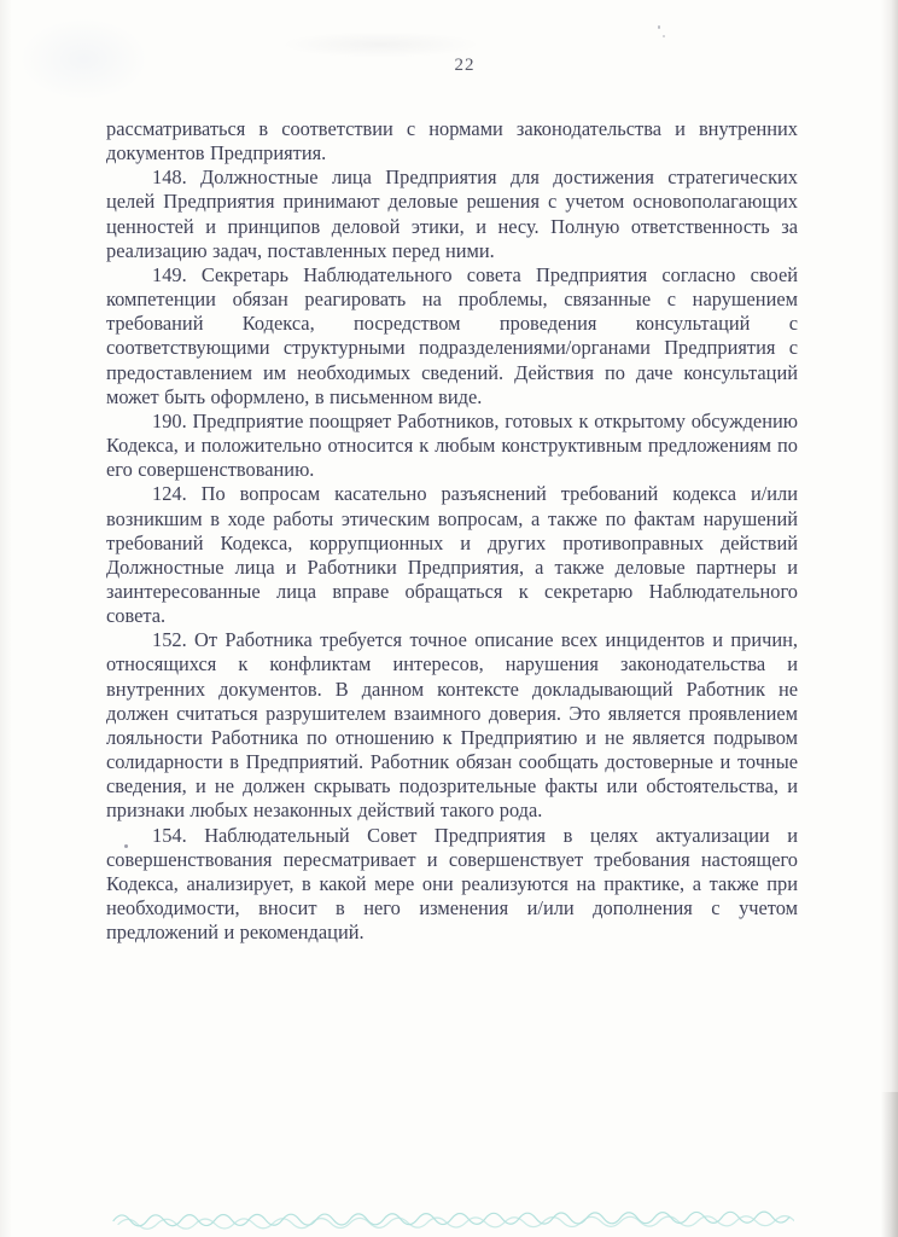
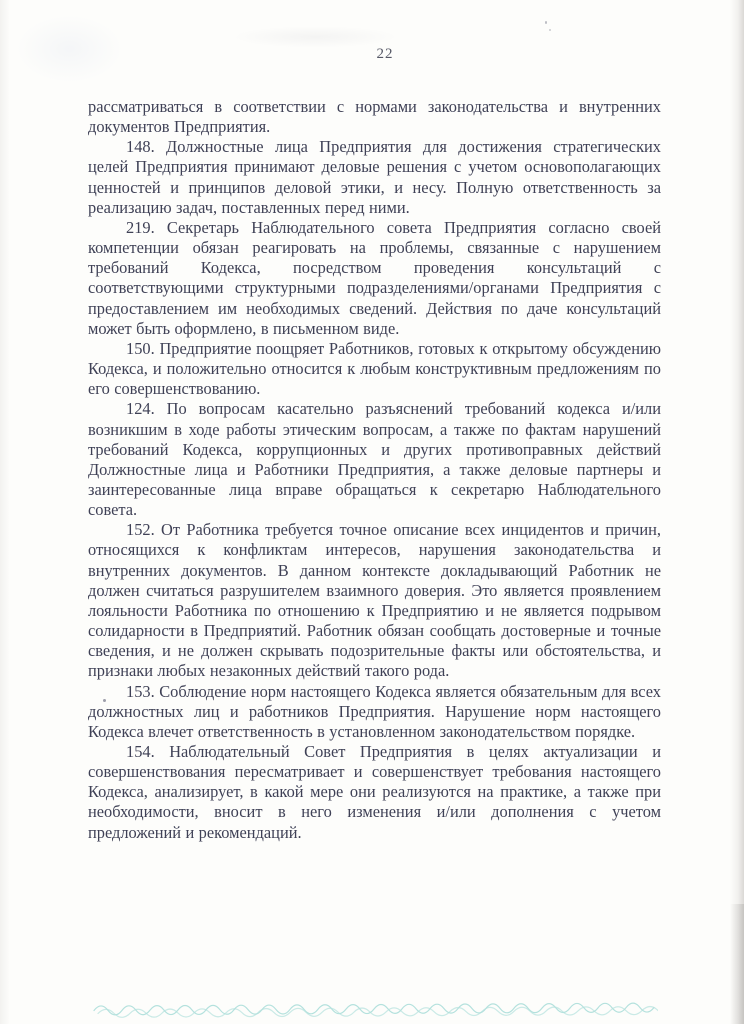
  22
  рассматриваться в соответствии с нормами законодательства и внутренних документов Предприятия.
  148. Должностные лица Предприятия для достижения стратегических целей Предприятия принимают деловые решения с учетом основополагающих ценностей и принципов деловой этики, и несу. Полную ответственность за реализацию задач, поставленных перед ними.
- 149. Секретарь Наблюдательного совета Предприятия согласно своей компетенции обязан реагировать на проблемы, связанные с нарушением требований Кодекса, посредством проведения консультаций с соответствующими структурными подразделениями/органами Предприятия с предоставлением им необходимых сведений. Действия по даче консультаций может быть оформлено, в письменном виде.
+ 219. Секретарь Наблюдательного совета Предприятия согласно своей компетенции обязан реагировать на проблемы, связанные с нарушением требований Кодекса, посредством проведения консультаций с соответствующими структурными подразделениями/органами Предприятия с предоставлением им необходимых сведений. Действия по даче консультаций может быть оформлено, в письменном виде.
- 190. Предприятие поощряет Работников, готовых к открытому обсуждению Кодекса, и положительно относится к любым конструктивным предложениям по его совершенствованию.
+ 150. Предприятие поощряет Работников, готовых к открытому обсуждению Кодекса, и положительно относится к любым конструктивным предложениям по его совершенствованию.
  124. По вопросам касательно разъяснений требований кодекса и/или возникшим в ходе работы этическим вопросам, а также по фактам нарушений требований Кодекса, коррупционных и других противоправных действий Должностные лица и Работники Предприятия, а также деловые партнеры и заинтересованные лица вправе обращаться к секретарю Наблюдательного совета.
  152. От Работника требуется точное описание всех инцидентов и причин, относящихся к конфликтам интересов, нарушения законодательства и внутренних документов. В данном контексте докладывающий Работник не должен считаться разрушителем взаимного доверия. Это является проявлением лояльности Работника по отношению к Предприятию и не является подрывом солидарности в Предприятий. Работник обязан сообщать достоверные и точные сведения, и не должен скрывать подозрительные факты или обстоятельства, и признаки любых незаконных действий такого рода.
+ 153. Соблюдение норм настоящего Кодекса является обязательным для всех должностных лиц и работников Предприятия. Нарушение норм настоящего Кодекса влечет ответственность в установленном законодательством порядке.
  154. Наблюдательный Совет Предприятия в целях актуализации и совершенствования пересматривает и совершенствует требования настоящего Кодекса, анализирует, в какой мере они реализуются на практике, а также при необходимости, вносит в него изменения и/или дополнения с учетом предложений и рекомендаций.
